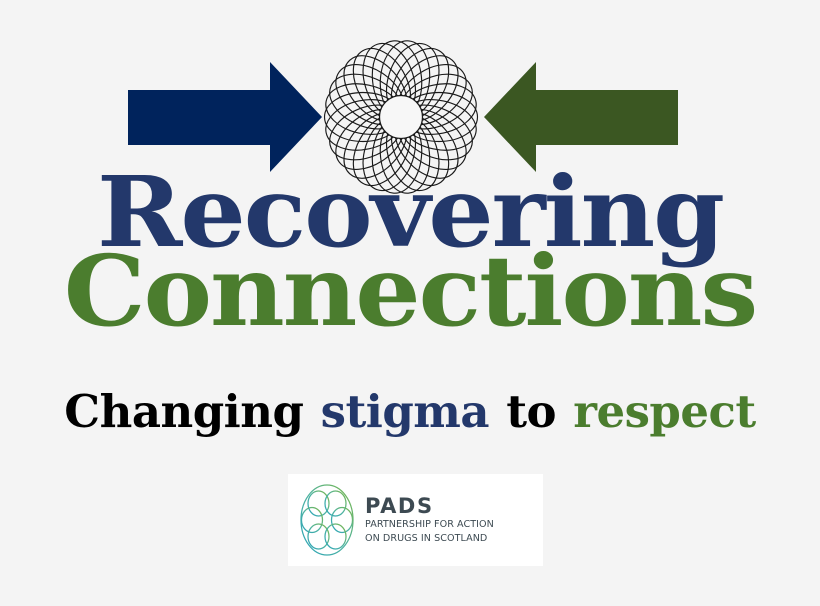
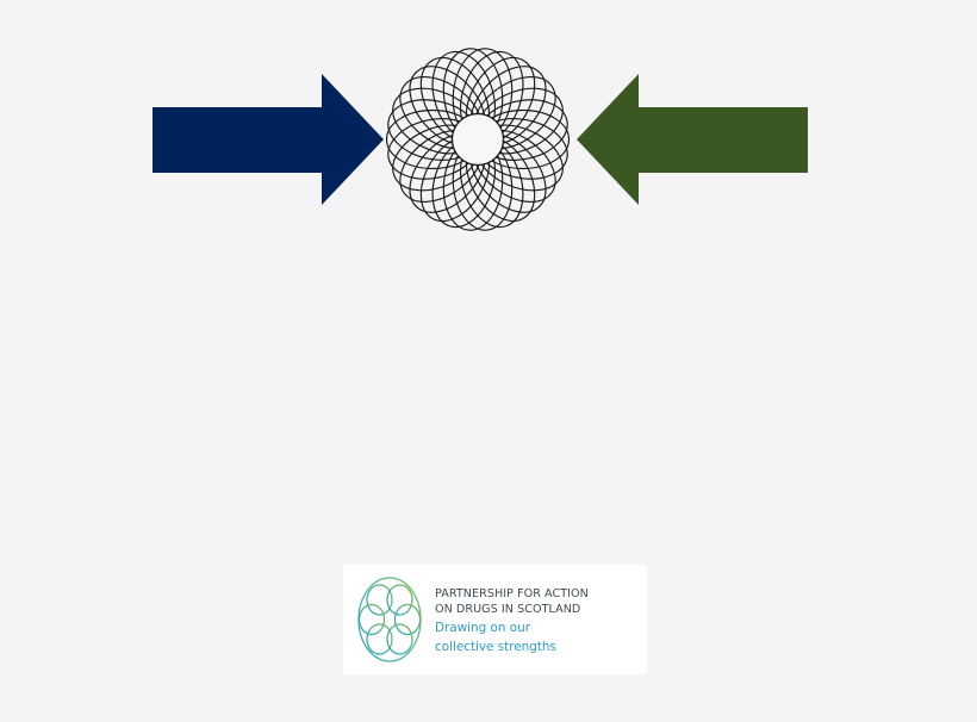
- Recovering
- Connections
- Changing stigma to respect
- PADS
  PARTNERSHIP FOR ACTION
  ON DRUGS IN SCOTLAND
+ Drawing on our
+ collective strengths
